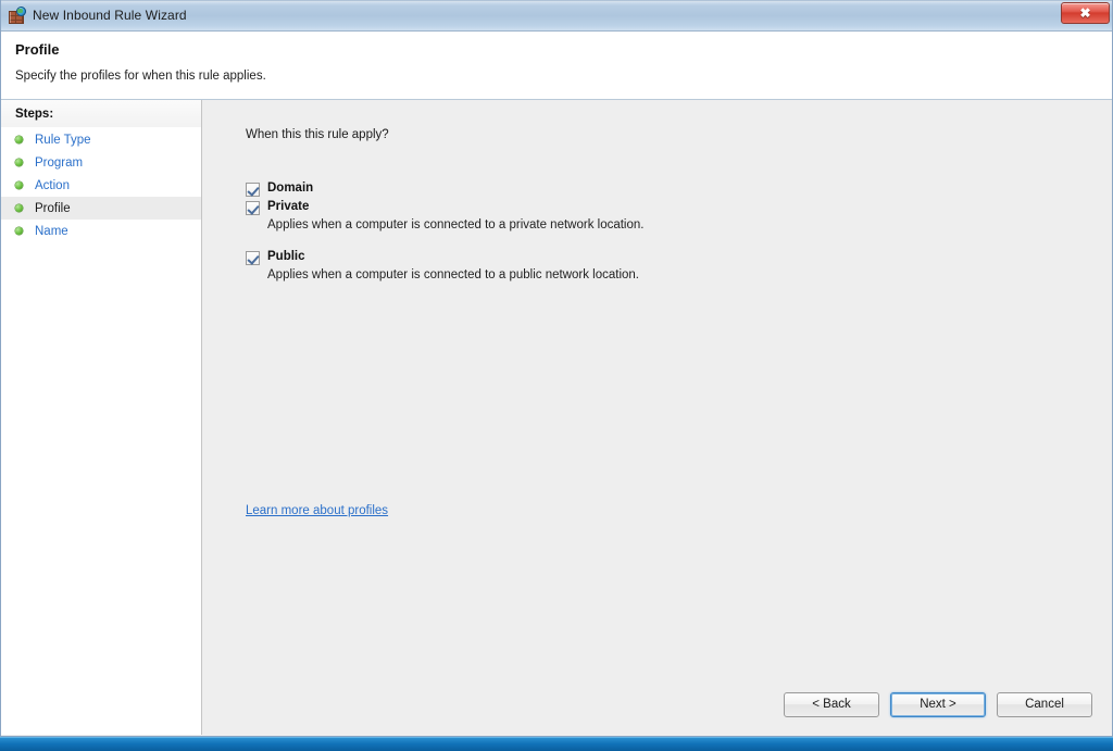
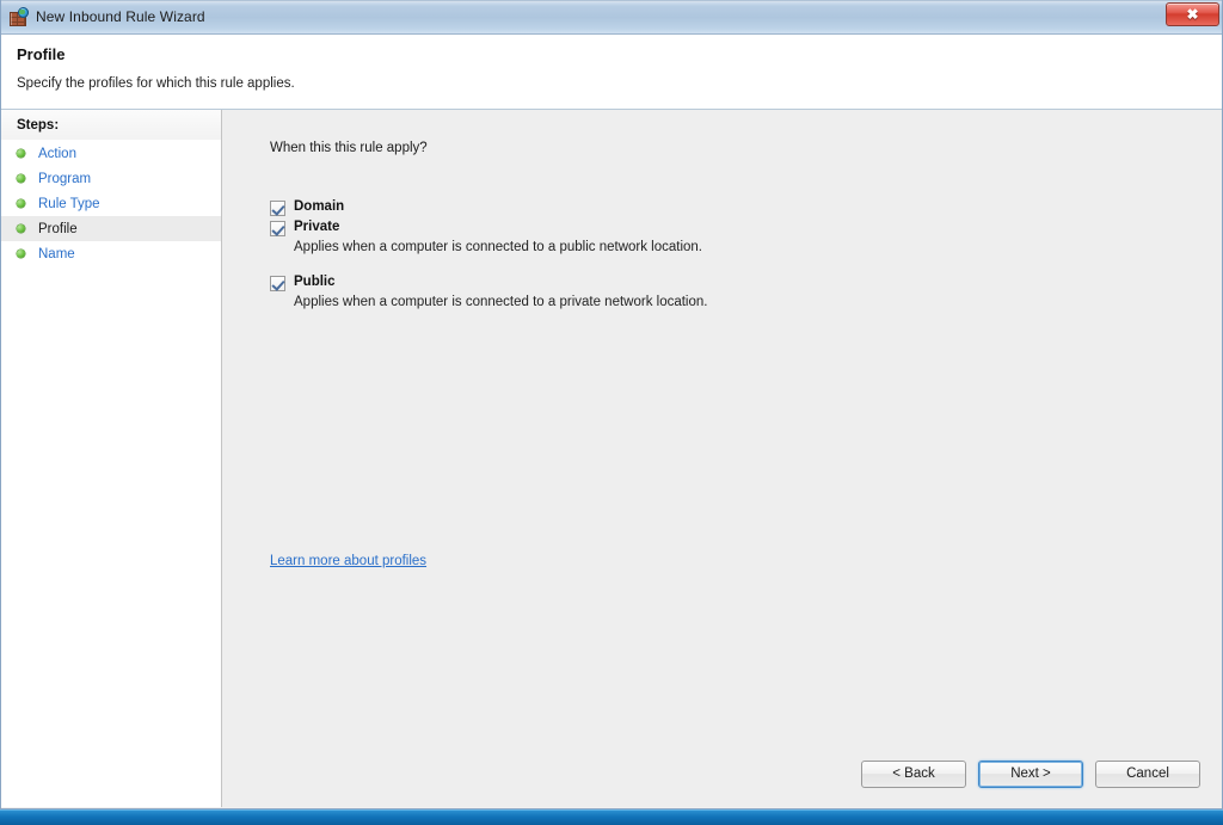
  New Inbound Rule Wizard
  ✖
  Profile
- Specify the profiles for when this rule applies.
+ Specify the profiles for which this rule applies.
  Steps:
- Rule Type
+ Action
  Program
- Action
+ Rule Type
  Profile
  Name
  When this this rule apply?
  Domain
  Private
- Applies when a computer is connected to a private network location.
+ Applies when a computer is connected to a public network location.
  Public
- Applies when a computer is connected to a public network location.
+ Applies when a computer is connected to a private network location.
  Learn more about profiles
  < Back
  Next >
  Cancel
